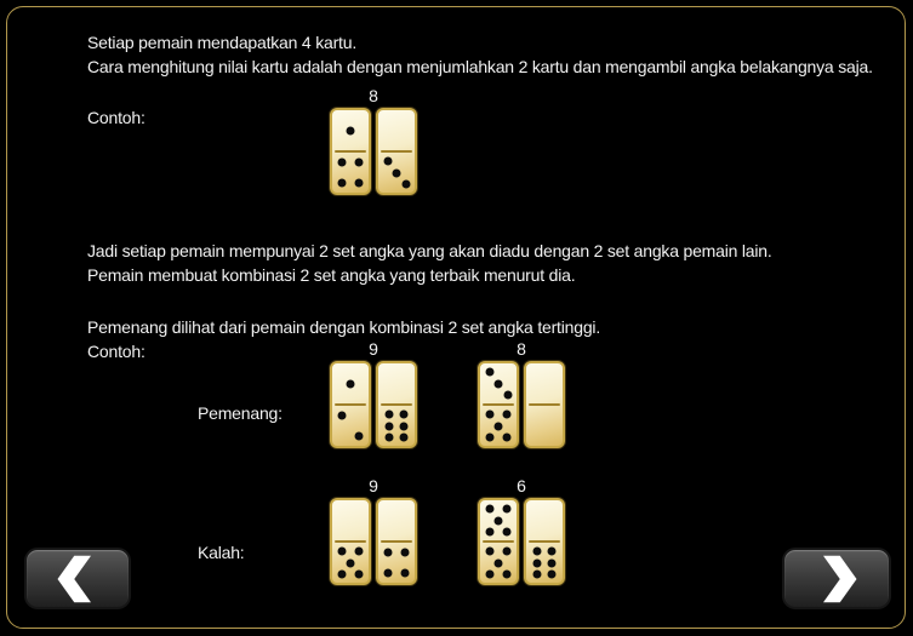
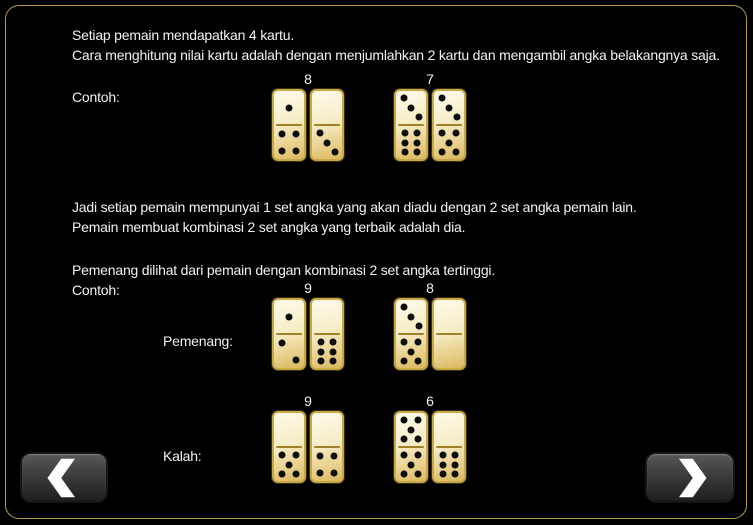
  Setiap pemain mendapatkan 4 kartu.
  Cara menghitung nilai kartu adalah dengan menjumlahkan 2 kartu dan mengambil angka belakangnya saja.
  Contoh:
  8
+ 7
- Jadi setiap pemain mempunyai 2 set angka yang akan diadu dengan 2 set angka pemain lain.
+ Jadi setiap pemain mempunyai 1 set angka yang akan diadu dengan 2 set angka pemain lain.
- Pemain membuat kombinasi 2 set angka yang terbaik menurut dia.
+ Pemain membuat kombinasi 2 set angka yang terbaik adalah dia.
  Pemenang dilihat dari pemain dengan kombinasi 2 set angka tertinggi.
  Contoh:
  Pemenang:
  9
  8
  Kalah:
  9
  6
